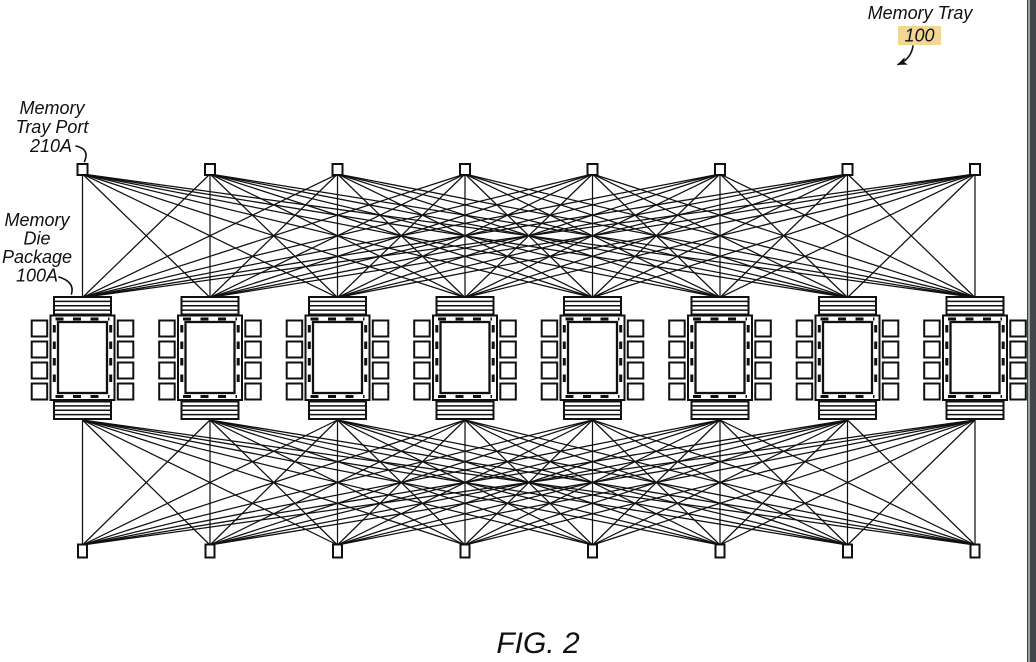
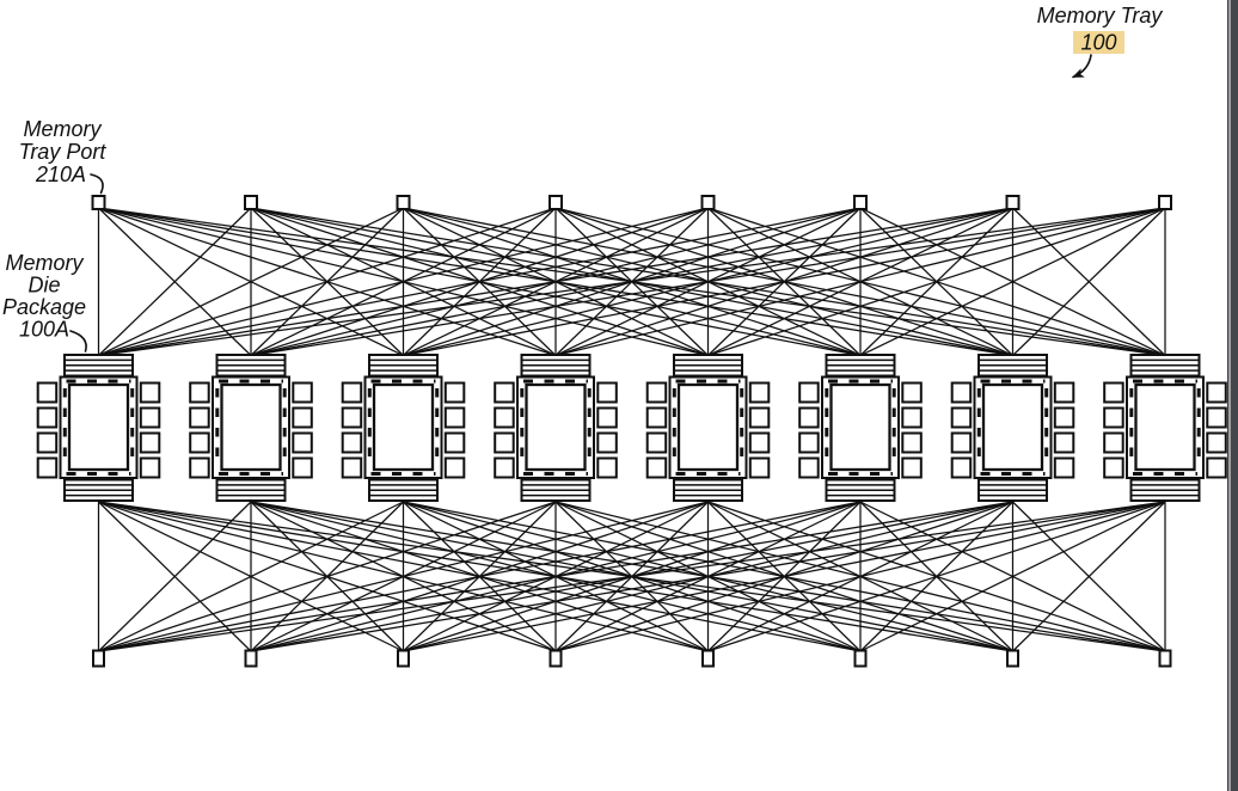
  Memory Tray
  100
  Memory
  Tray Port
  210A
  Memory
  Die
  Package
  100A
- FIG. 2
